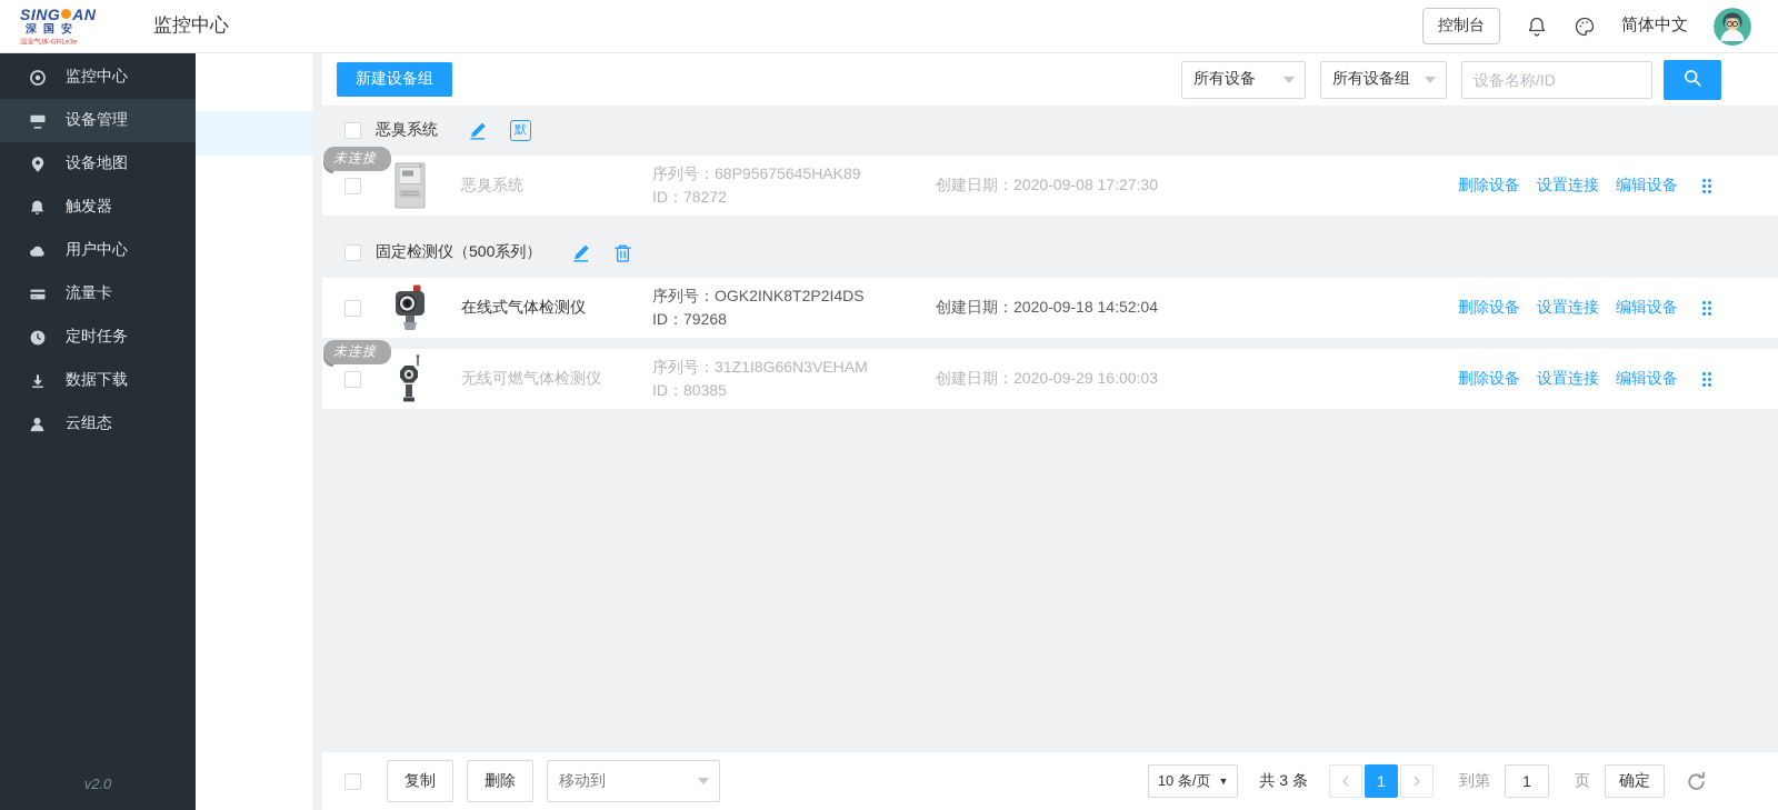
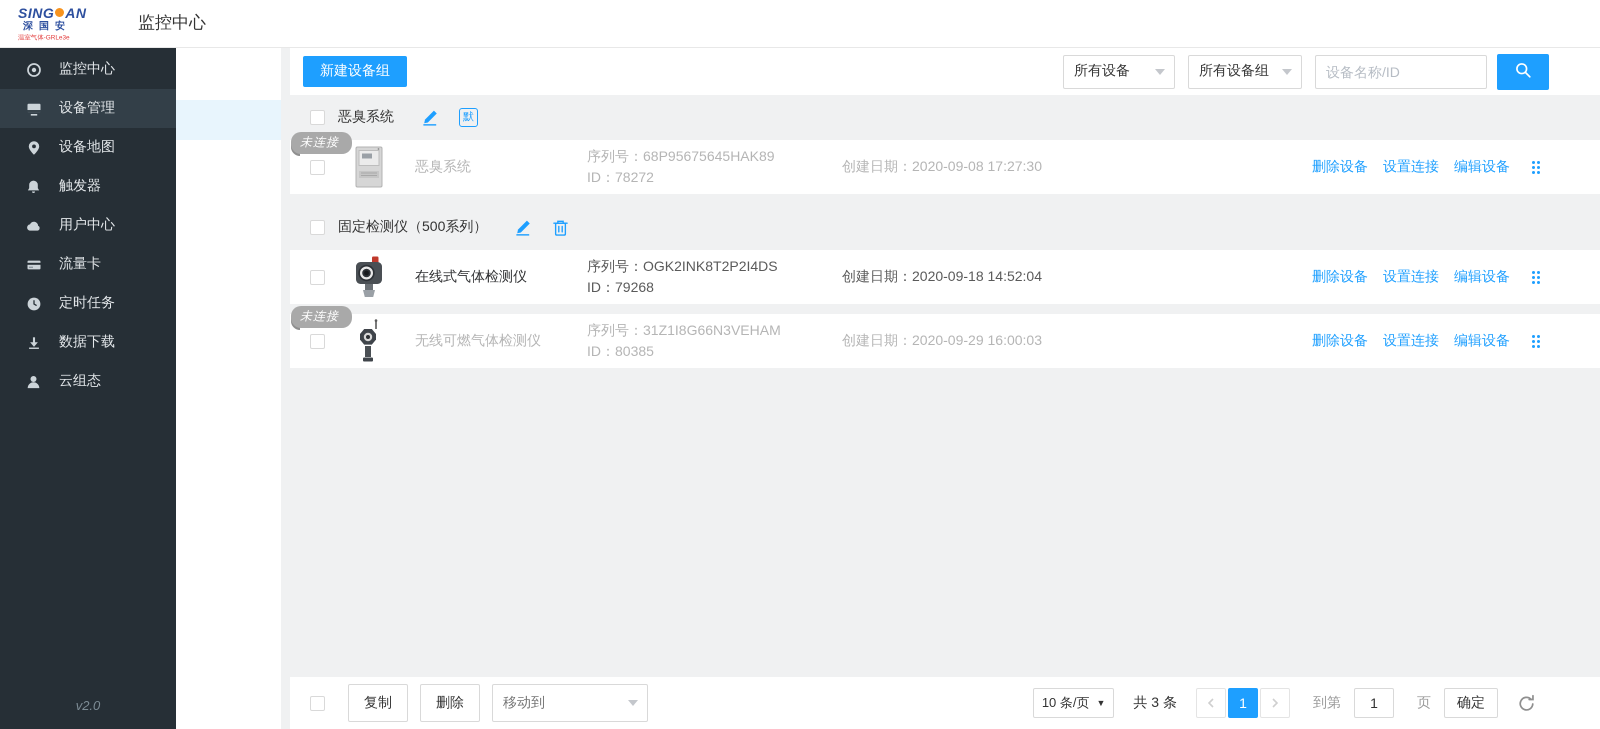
  SING
  AN
  深国安
  监控中心
- 控制台
- 简体中文
  监控中心
  设备管理
  设备地图
  触发器
  用户中心
  流量卡
  定时任务
  数据下载
  云组态
  v2.0
  新建设备组
  所有设备
  所有设备组
  设备名称/ID
  恶臭系统
  默
  未连接
  恶臭系统
  序列号：68P95675645HAK89
  ID：78272
  创建日期：2020-09-08 17:27:30
  删除设备
  设置连接
  编辑设备
  固定检测仪（500系列）
  在线式气体检测仪
  序列号：OGK2INK8T2P2I4DS
  ID：79268
  创建日期：2020-09-18 14:52:04
  删除设备
  设置连接
  编辑设备
  未连接
  无线可燃气体检测仪
  序列号：31Z1I8G66N3VEHAM
  ID：80385
  创建日期：2020-09-29 16:00:03
  删除设备
  设置连接
  编辑设备
  复制
  删除
  移动到
  10 条/页
  ▼
  共 3 条
  1
  到第
  1
  页
  确定
